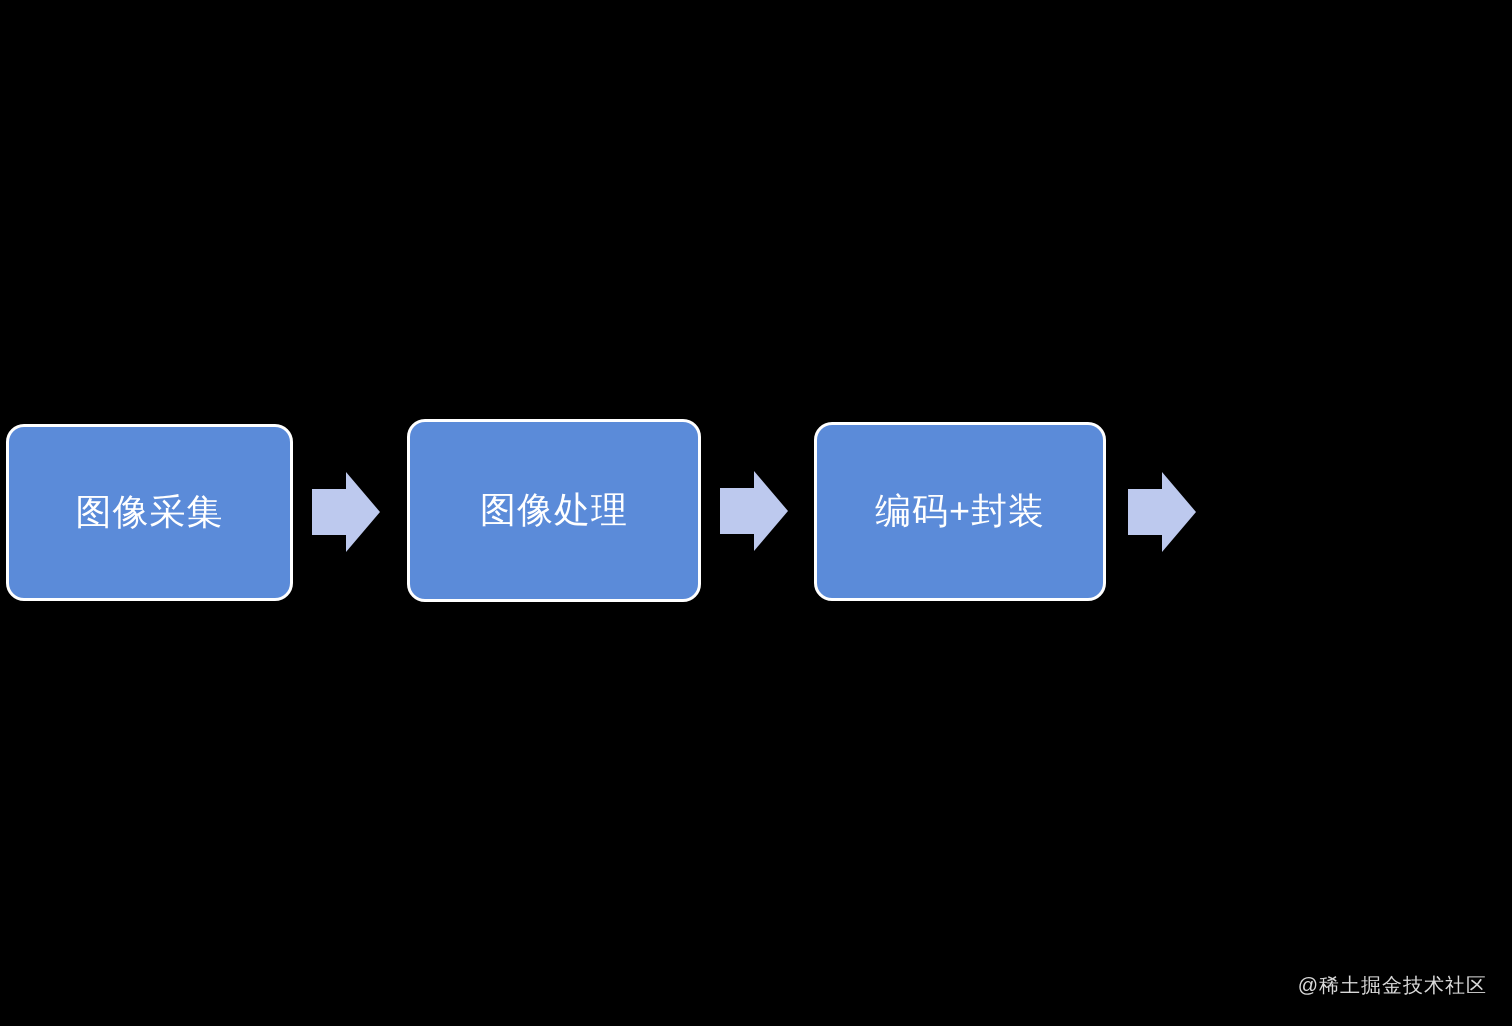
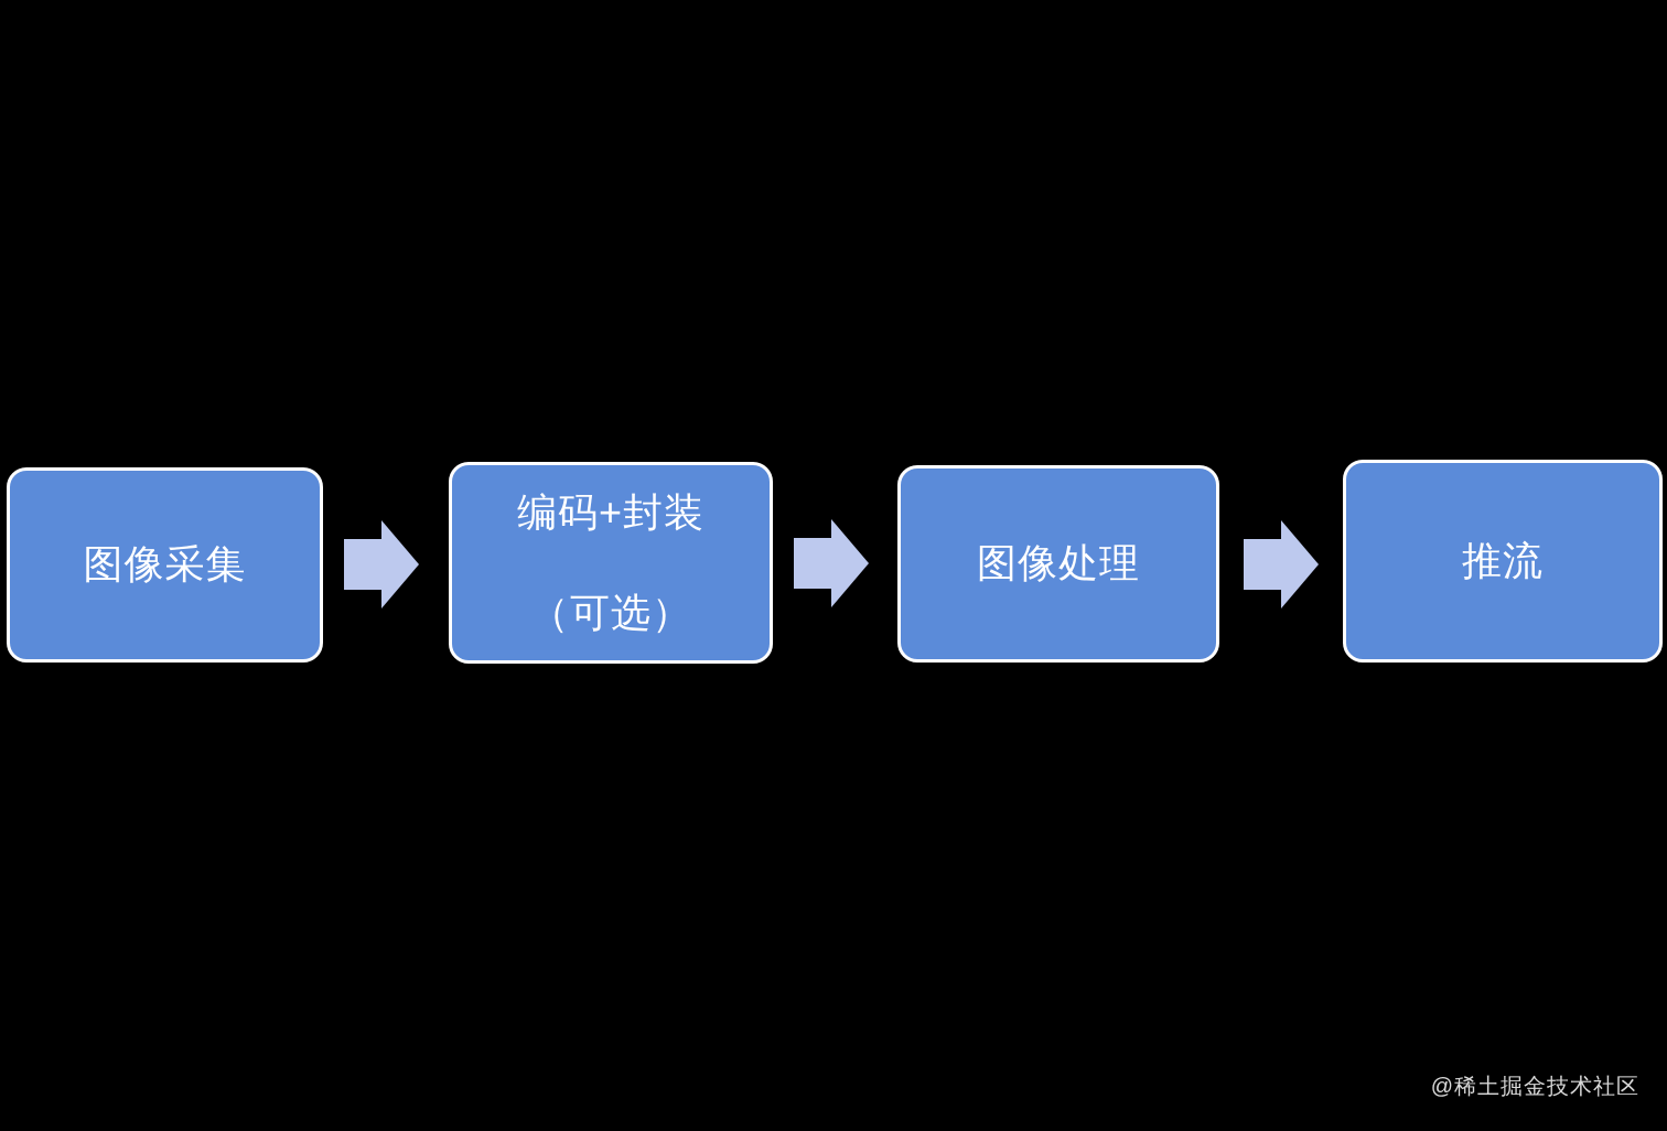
  图像采集
- 图像处理
+ 编码+封装
+ （可选）
- 编码+封装
+ 图像处理
+ 推流
  @稀土掘金技术社区
